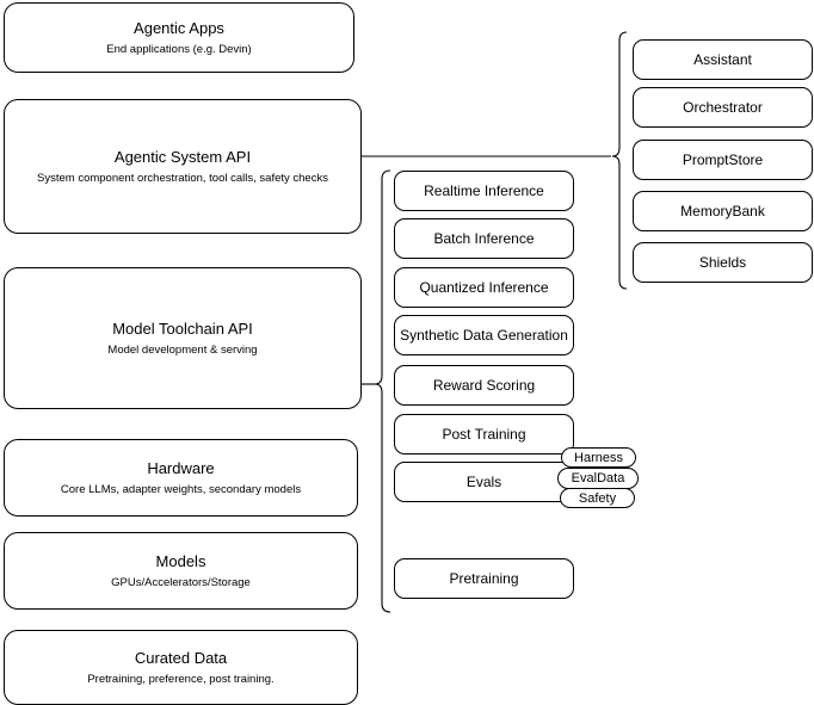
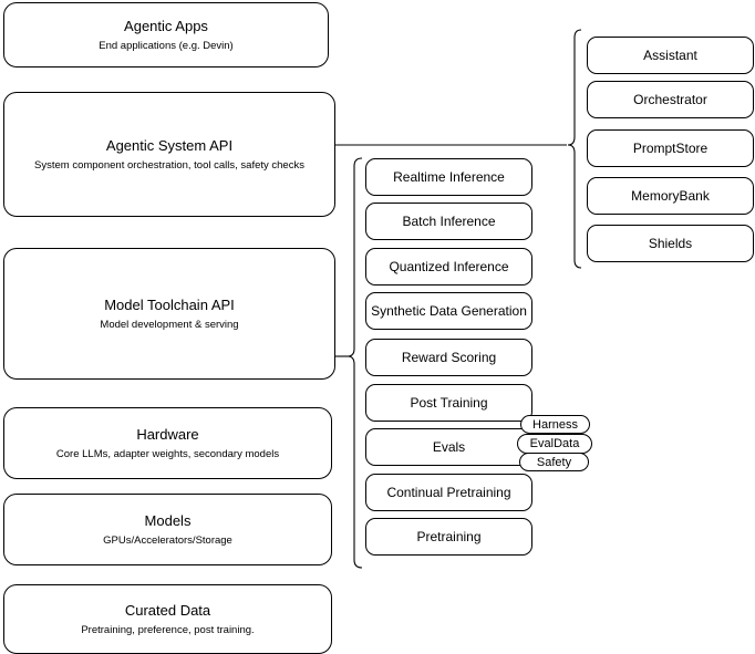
  Agentic Apps
  End applications (e.g. Devin)
  Agentic System API
  System component orchestration, tool calls, safety checks
  Model Toolchain API
  Model development & serving
  Hardware
  Core LLMs, adapter weights, secondary models
  Models
  GPUs/Accelerators/Storage
  Curated Data
  Pretraining, preference, post training.
  Realtime Inference
  Batch Inference
  Quantized Inference
  Synthetic Data Generation
  Reward Scoring
  Post Training
  Evals
+ Continual Pretraining
  Pretraining
  Harness
  EvalData
  Safety
  Assistant
  Orchestrator
  PromptStore
  MemoryBank
  Shields
